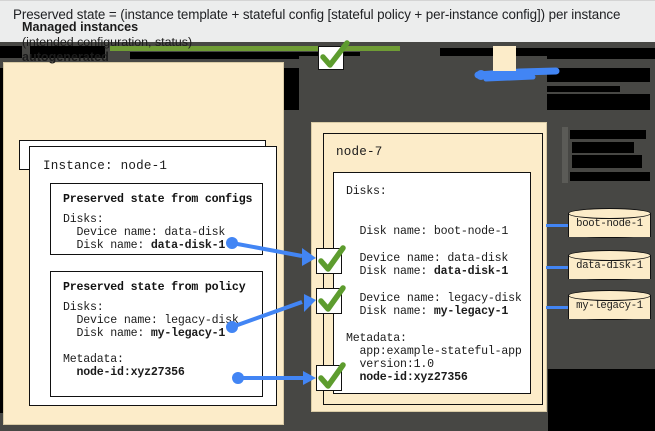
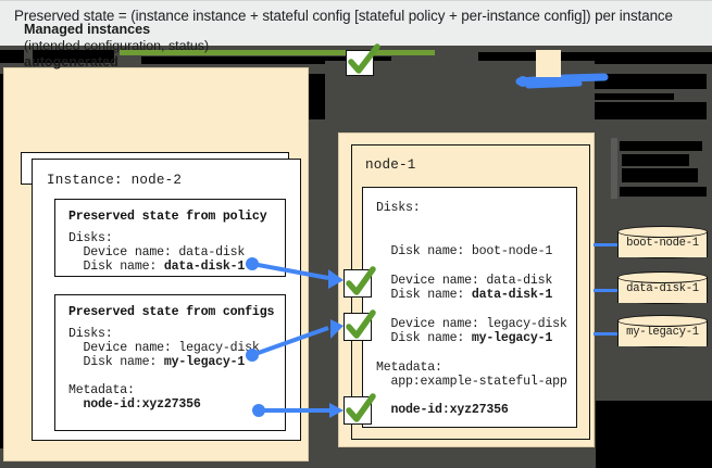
- Preserved state = (instance template + stateful config [stateful policy + per-instance config]) per instance
+ Preserved state = (instance instance + stateful config [stateful policy + per-instance config]) per instance
  Managed instances
  (intended configuration, status)
  autogenerated
- Instance: node-1
+ Instance: node-2
- Preserved state from configs
+ Preserved state from policy
  Disks:
  Device name: data-disk
  Disk name: data-disk-1
- Preserved state from policy
+ Preserved state from configs
  Disks:
  Device name: legacy-disk
  Disk name: my-legacy-1
  Metadata:
  node-id:xyz27356
- node-7
+ node-1
  Disks:
  Disk name: boot-node-1
  Device name: data-disk
  Disk name: data-disk-1
  Device name: legacy-disk
  Disk name: my-legacy-1
  Metadata:
  app:example-stateful-app
- version:1.0
  node-id:xyz27356
  boot-node-1
  data-disk-1
  my-legacy-1
